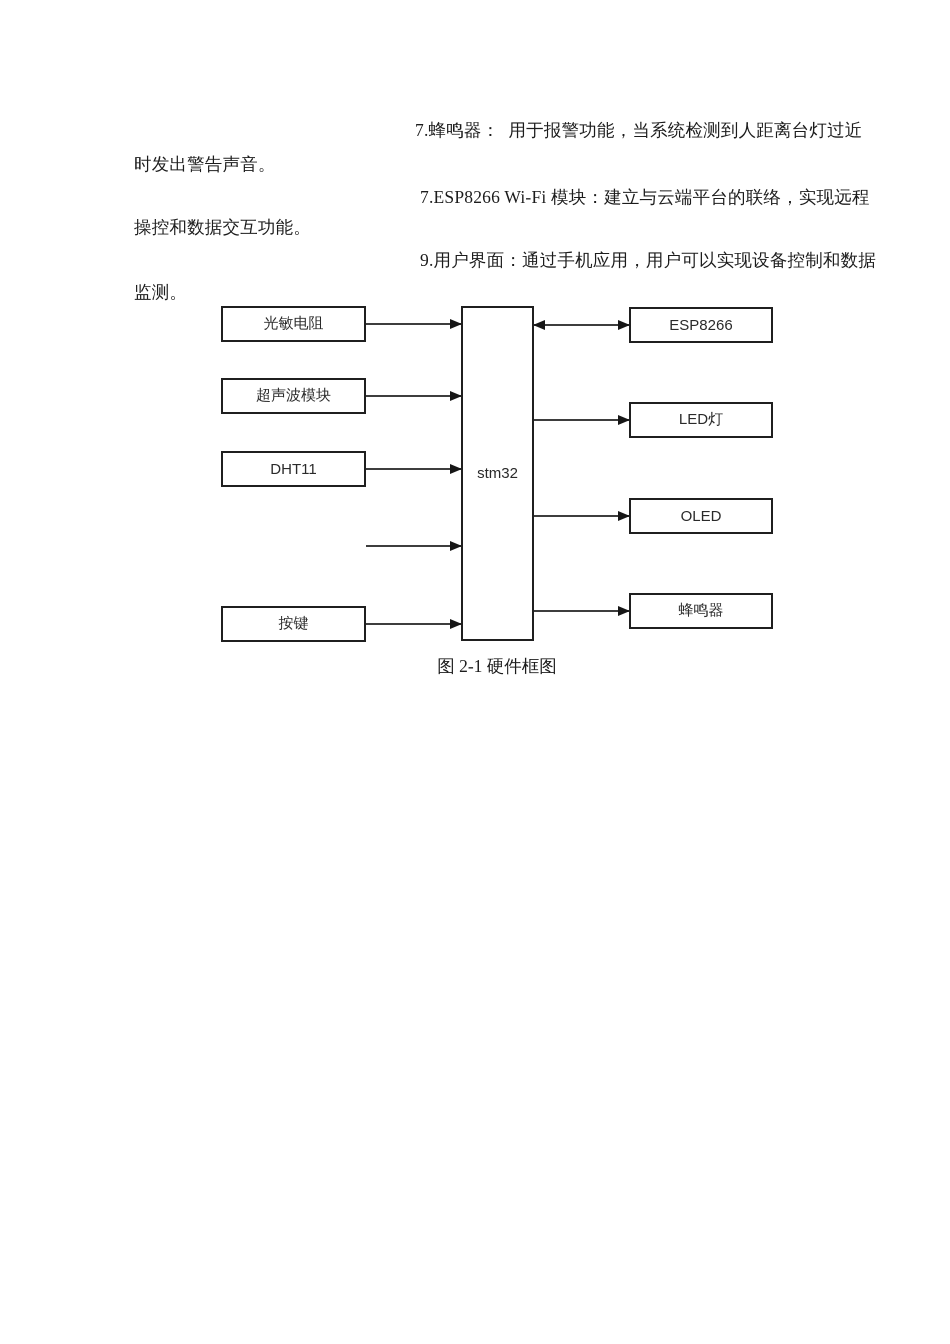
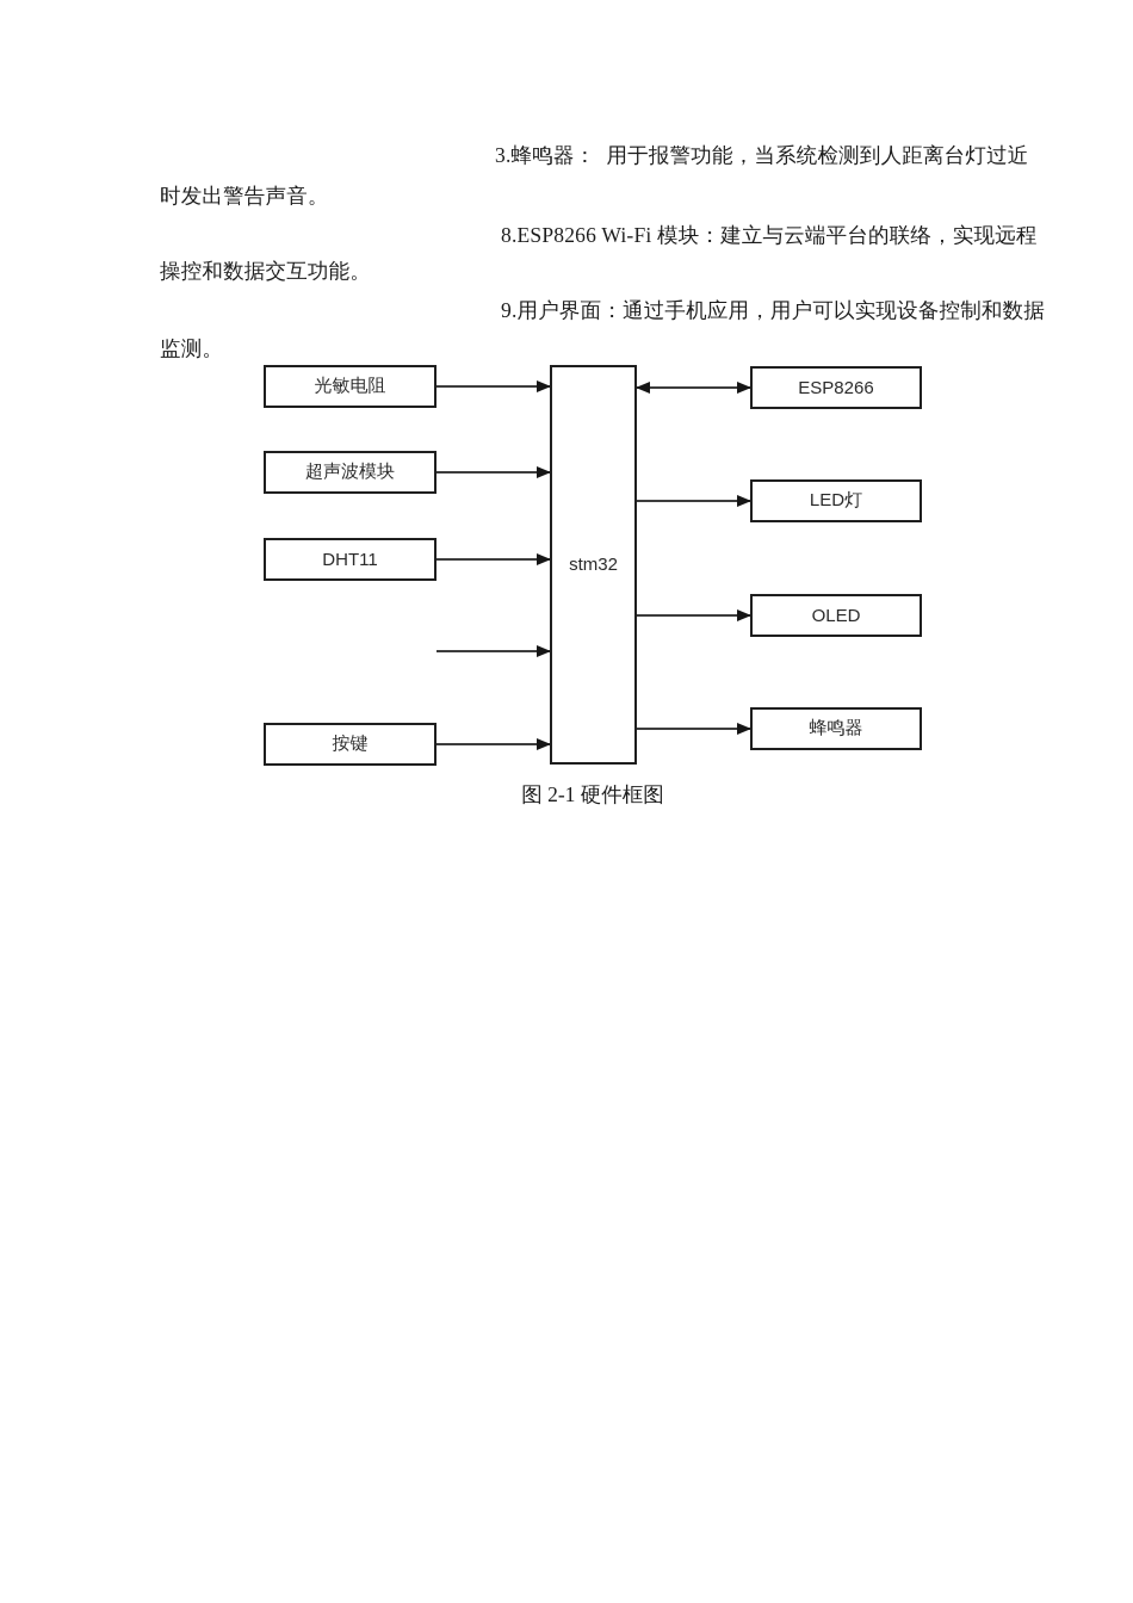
- 7.蜂鸣器： 用于报警功能，当系统检测到人距离台灯过近
+ 3.蜂鸣器： 用于报警功能，当系统检测到人距离台灯过近
  时发出警告声音。
- 7.ESP8266 Wi-Fi 模块：建立与云端平台的联络，实现远程
+ 8.ESP8266 Wi-Fi 模块：建立与云端平台的联络，实现远程
  操控和数据交互功能。
  9.用户界面：通过手机应用，用户可以实现设备控制和数据
  监测。
  光敏电阻
  超声波模块
  DHT11
  按键
  stm32
  ESP8266
  LED灯
  OLED
  蜂鸣器
  图 2-1 硬件框图
